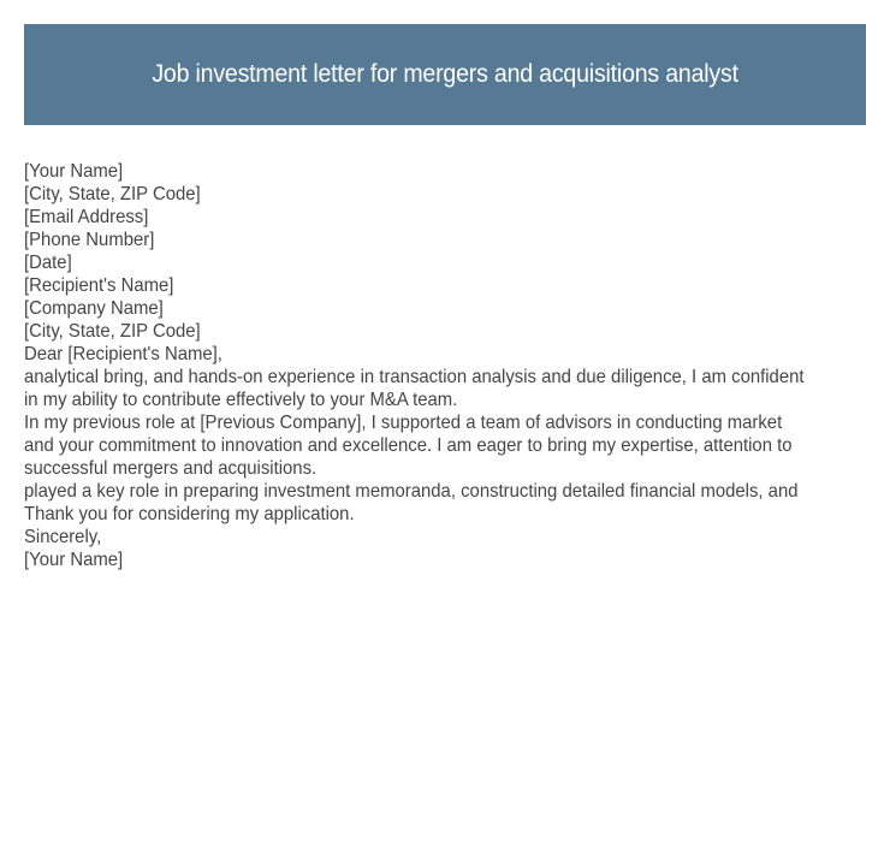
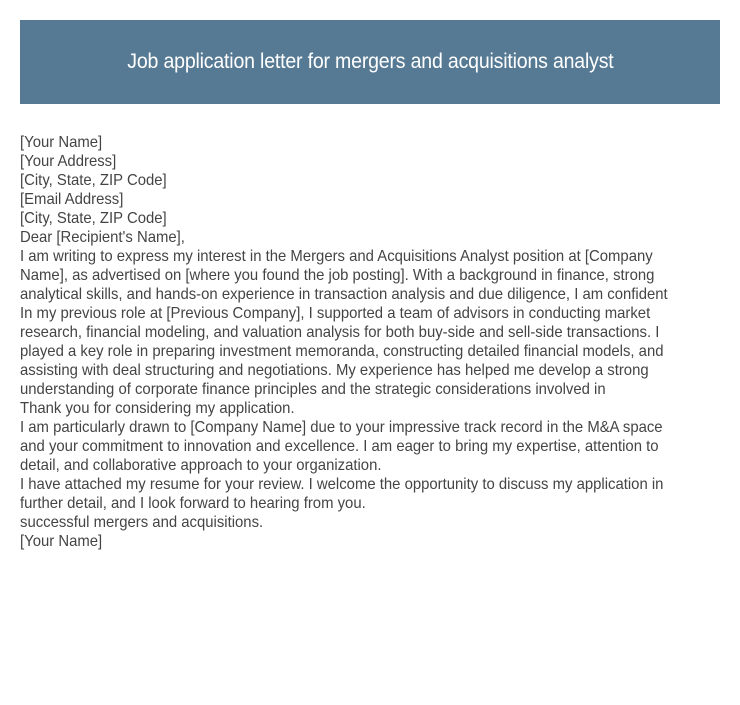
- Job investment letter for mergers and acquisitions analyst
+ Job application letter for mergers and acquisitions analyst
  [Your Name]
+ [Your Address]
  [City, State, ZIP Code]
  [Email Address]
- [Phone Number]
- [Date]
- [Recipient's Name]
- [Company Name]
  [City, State, ZIP Code]
  Dear [Recipient's Name],
+ I am writing to express my interest in the Mergers and Acquisitions Analyst position at [Company
+ Name], as advertised on [where you found the job posting]. With a background in finance, strong
- analytical bring, and hands-on experience in transaction analysis and due diligence, I am confident
+ analytical skills, and hands-on experience in transaction analysis and due diligence, I am confident
- in my ability to contribute effectively to your M&A team.
  In my previous role at [Previous Company], I supported a team of advisors in conducting market
+ research, financial modeling, and valuation analysis for both buy-side and sell-side transactions. I
- and your commitment to innovation and excellence. I am eager to bring my expertise, attention to
+ played a key role in preparing investment memoranda, constructing detailed financial models, and
+ assisting with deal structuring and negotiations. My experience has helped me develop a strong
+ understanding of corporate finance principles and the strategic considerations involved in
- successful mergers and acquisitions.
+ Thank you for considering my application.
+ I am particularly drawn to [Company Name] due to your impressive track record in the M&A space
- played a key role in preparing investment memoranda, constructing detailed financial models, and
+ and your commitment to innovation and excellence. I am eager to bring my expertise, attention to
+ detail, and collaborative approach to your organization.
+ I have attached my resume for your review. I welcome the opportunity to discuss my application in
+ further detail, and I look forward to hearing from you.
- Thank you for considering my application.
+ successful mergers and acquisitions.
- Sincerely,
  [Your Name]
